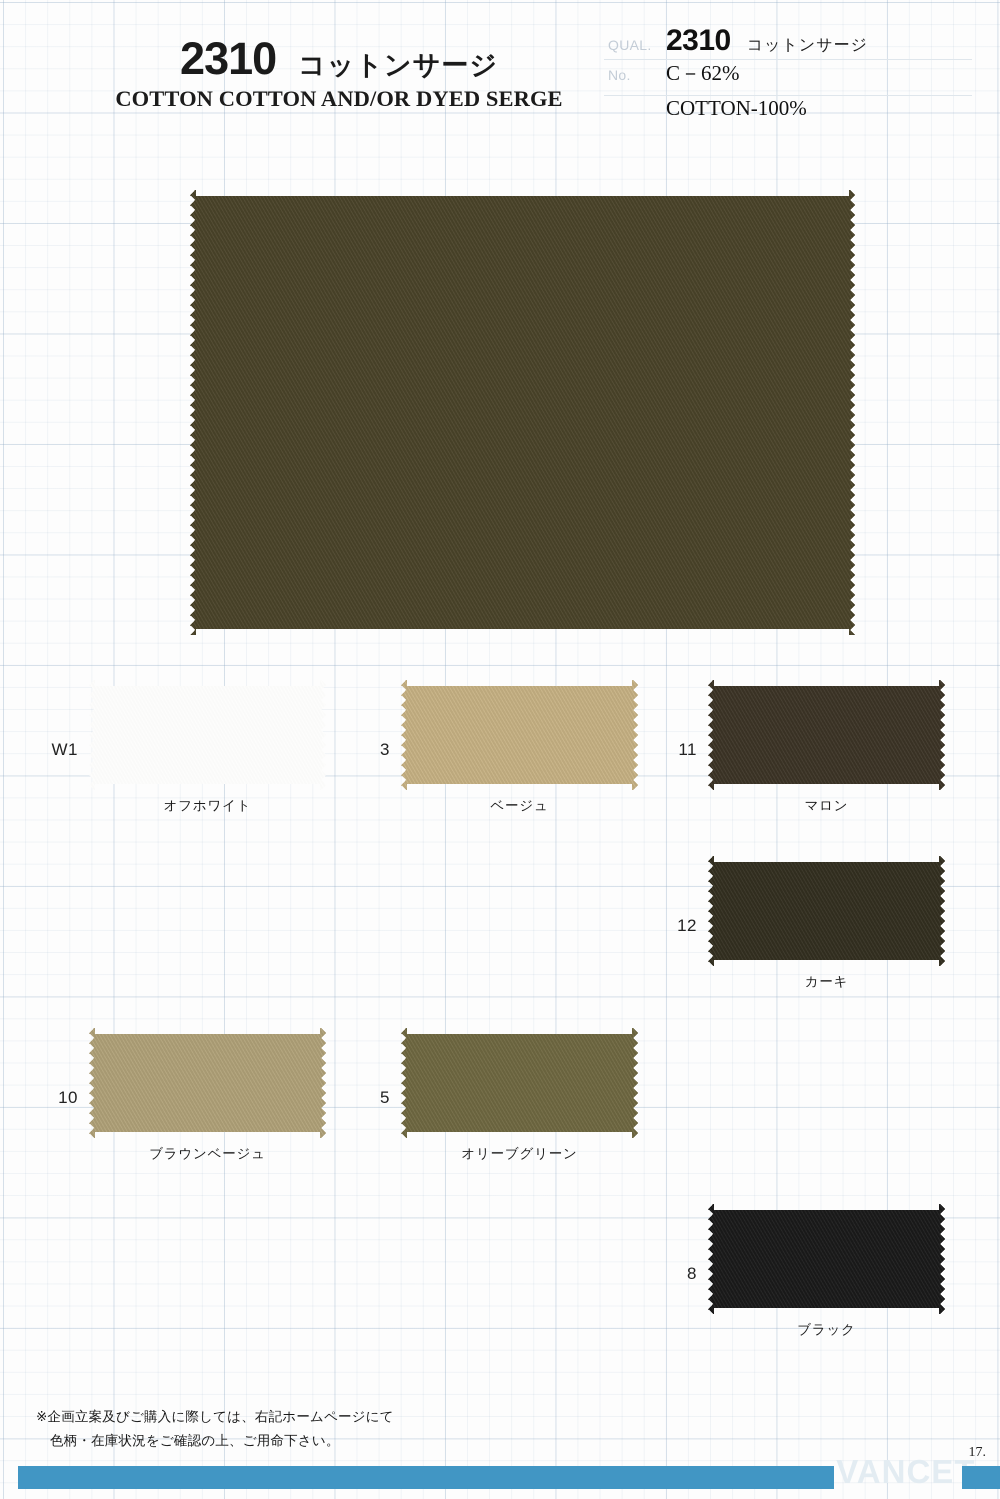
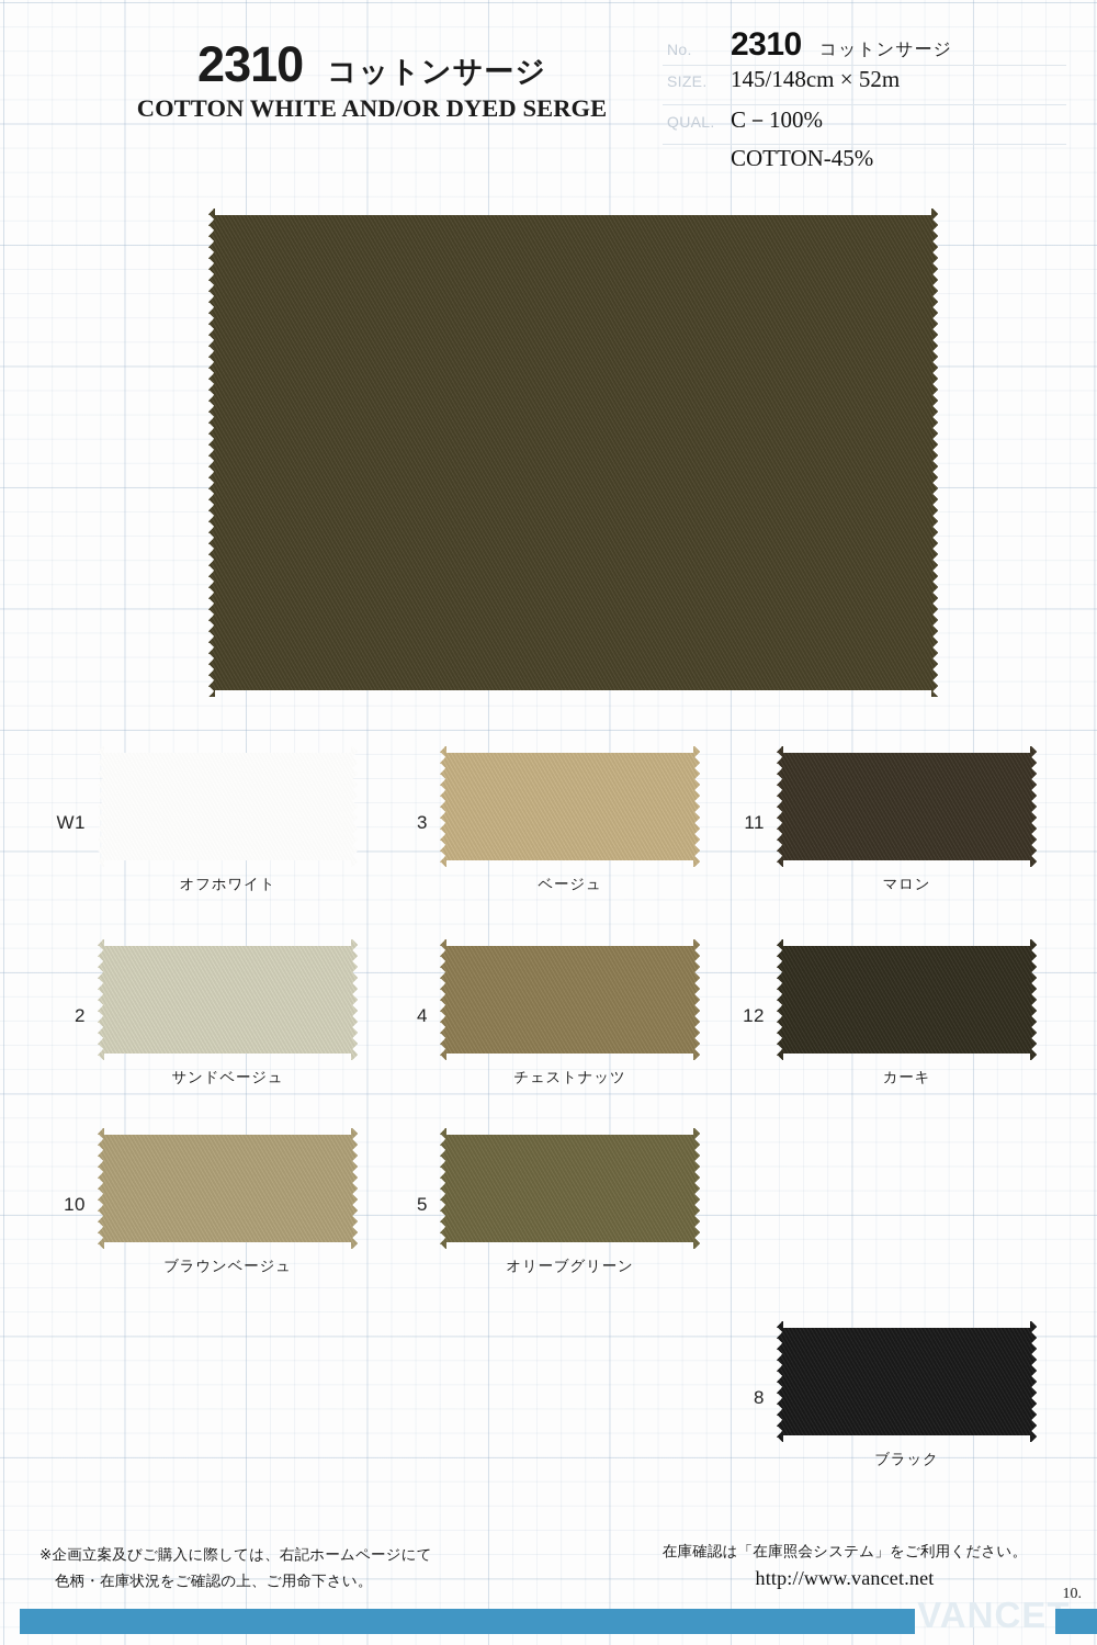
  2310 コットンサージ
- COTTON COTTON AND/OR DYED SERGE
+ COTTON WHITE AND/OR DYED SERGE
- QUAL.
+ No.
  2310 コットンサージ
+ SIZE.
+ 145/148cm × 52m
- No.
+ QUAL.
- C－62%
+ C－100%
- COTTON-100%
+ COTTON-45%
  W1
  オフホワイト
  3
  ベージュ
  11
  マロン
+ 2
+ サンドベージュ
+ 4
+ チェストナッツ
  12
  カーキ
  10
  ブラウンベージュ
  5
  オリーブグリーン
  8
  ブラック
  ※企画立案及びご購入に際しては、右記ホームページにて
  色柄・在庫状況をご確認の上、ご用命下さい。
+ 在庫確認は「在庫照会システム」をご利用ください。
+ http://www.vancet.net
- 17.
+ 10.
  VANCE
